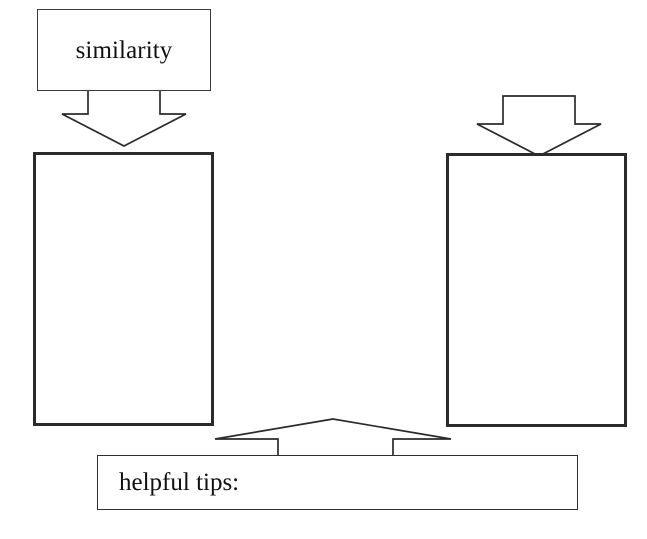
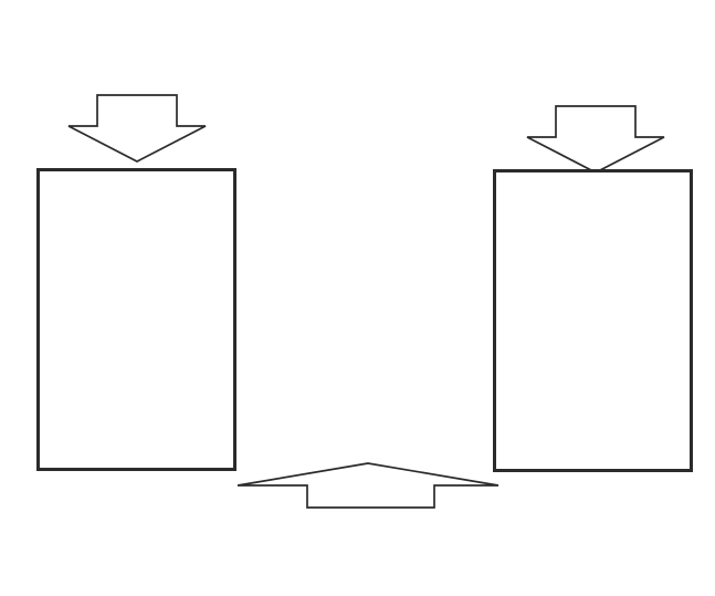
- similarity
- helpful tips:
